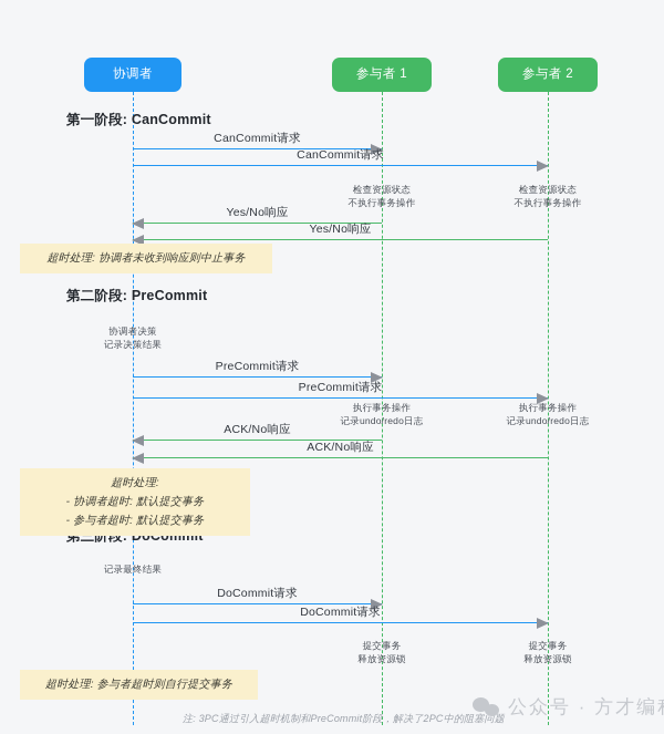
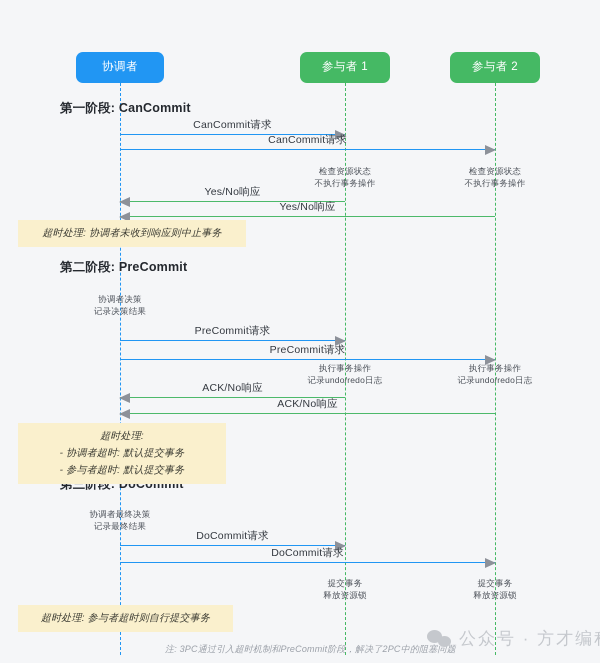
  协调者
  参与者 1
  参与者 2
  第一阶段: CanCommit
  第二阶段: PreCommit
  第三阶段: DoCommit
  CanCommit请求
  CanCommit请求
  Yes/No响应
  Yes/No响应
  PreCommit请求
  PreCommit请求
  ACK/No响应
  ACK/No响应
  DoCommit请求
  DoCommit请求
  检查资源状态
  不执行事务操作
  检查资源状态
  不执行事务操作
  协调者决策
  记录决策结果
  执行事务操作
  记录undo/redo日志
  执行事务操作
  记录undo/redo日志
+ 协调者最终决策
  记录最终结果
  提交事务
  释放资源锁
  提交事务
  释放资源锁
  超时处理: 协调者未收到响应则中止事务
  超时处理:
  - 协调者超时: 默认提交事务
  - 参与者超时: 默认提交事务
  超时处理: 参与者超时则自行提交事务
  注: 3PC通过引入超时机制和PreCommit阶段，解决了2PC中的阻塞问题
  公众号 · 方才编
